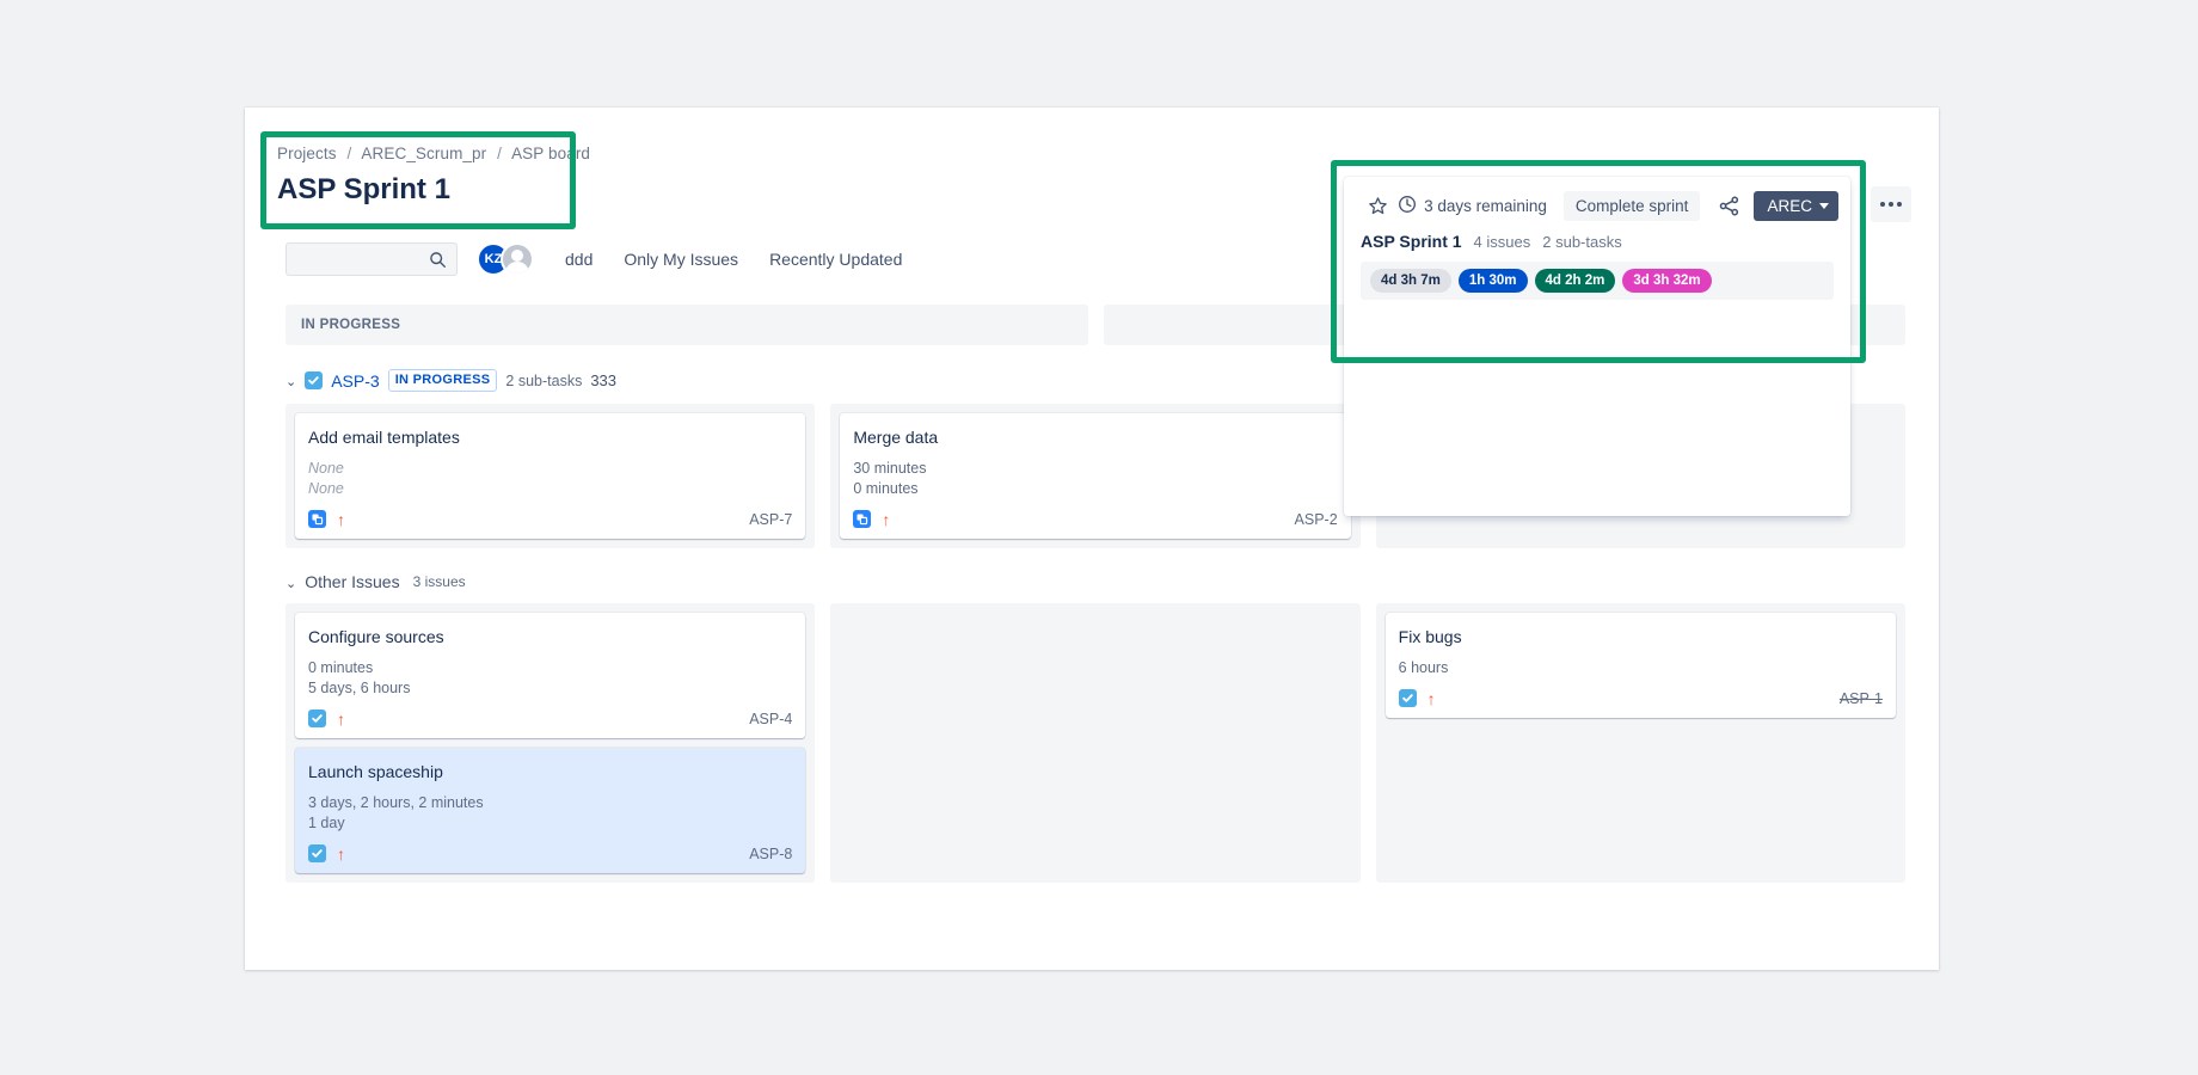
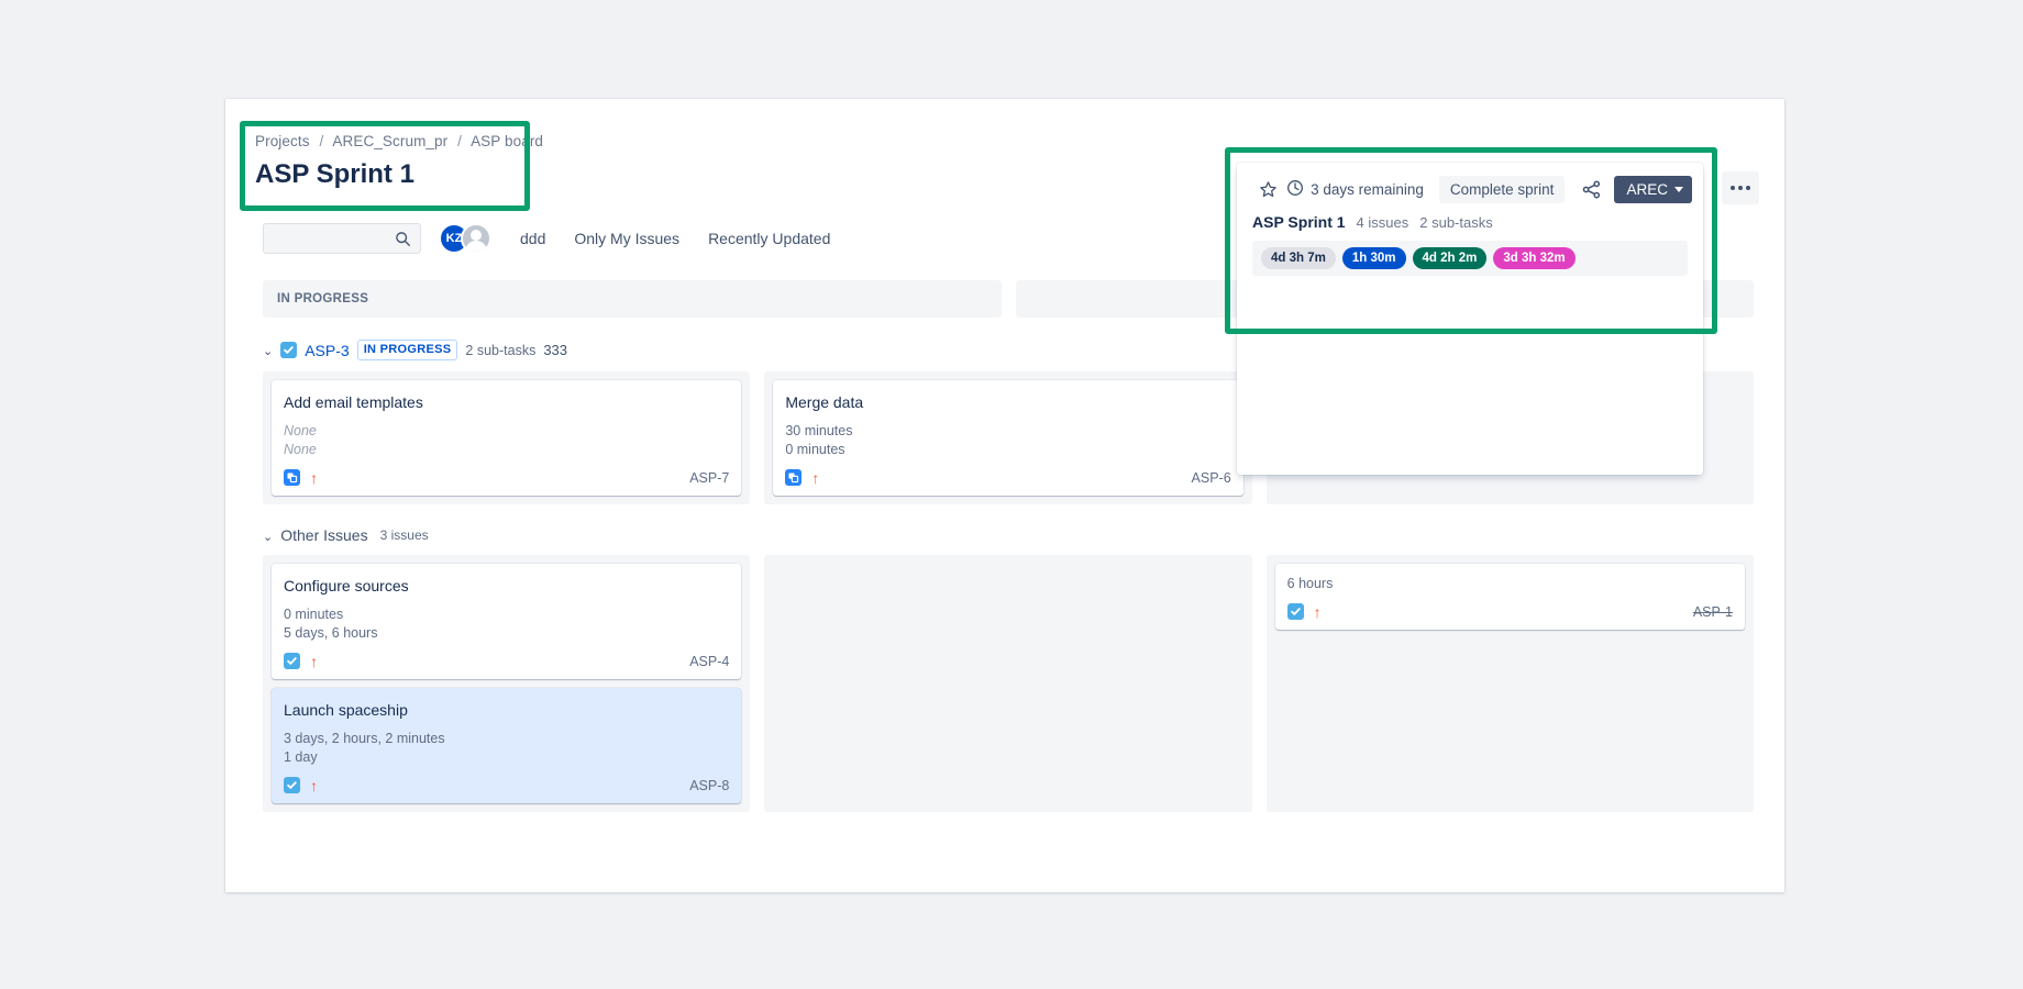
  Projects / AREC_Scrum_pr / ASP board
  ASP Sprint 1
  KZ
  ddd
  Only My Issues
  Recently Updated
  IN PROGRESS
  ⌄
  ASP-3
  IN PROGRESS
  2 sub-tasks
  333
  Add email templates
  None
  None
  ↑
  ASP-7
  Merge data
  30 minutes
  0 minutes
  ↑
- ASP-2
+ ASP-6
  ⌄
  Other Issues
  3 issues
  Configure sources
  0 minutes
  5 days, 6 hours
  ↑
  ASP-4
  Launch spaceship
  3 days, 2 hours, 2 minutes
  1 day
  ↑
  ASP-8
- Fix bugs
  6 hours
  ↑
  ASP-1
  3 days remaining
  Complete sprint
  AREC
  ASP Sprint 1
  4 issues
  2 sub-tasks
  4d 3h 7m
  1h 30m
  4d 2h 2m
  3d 3h 32m
